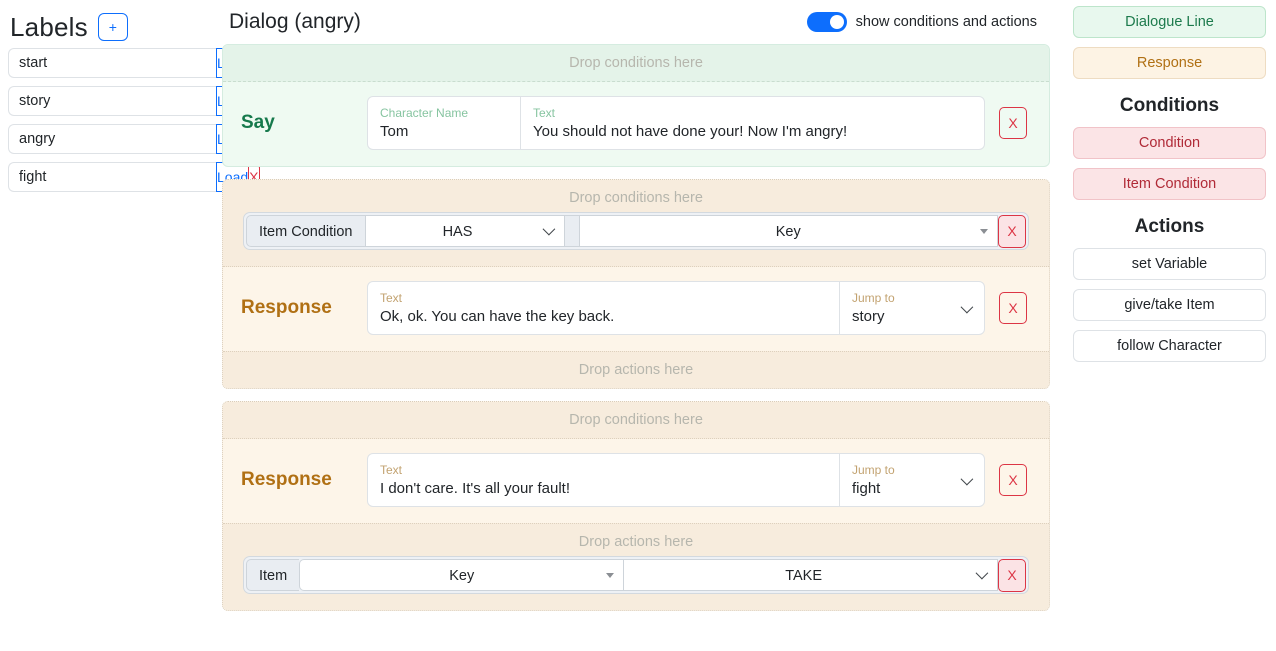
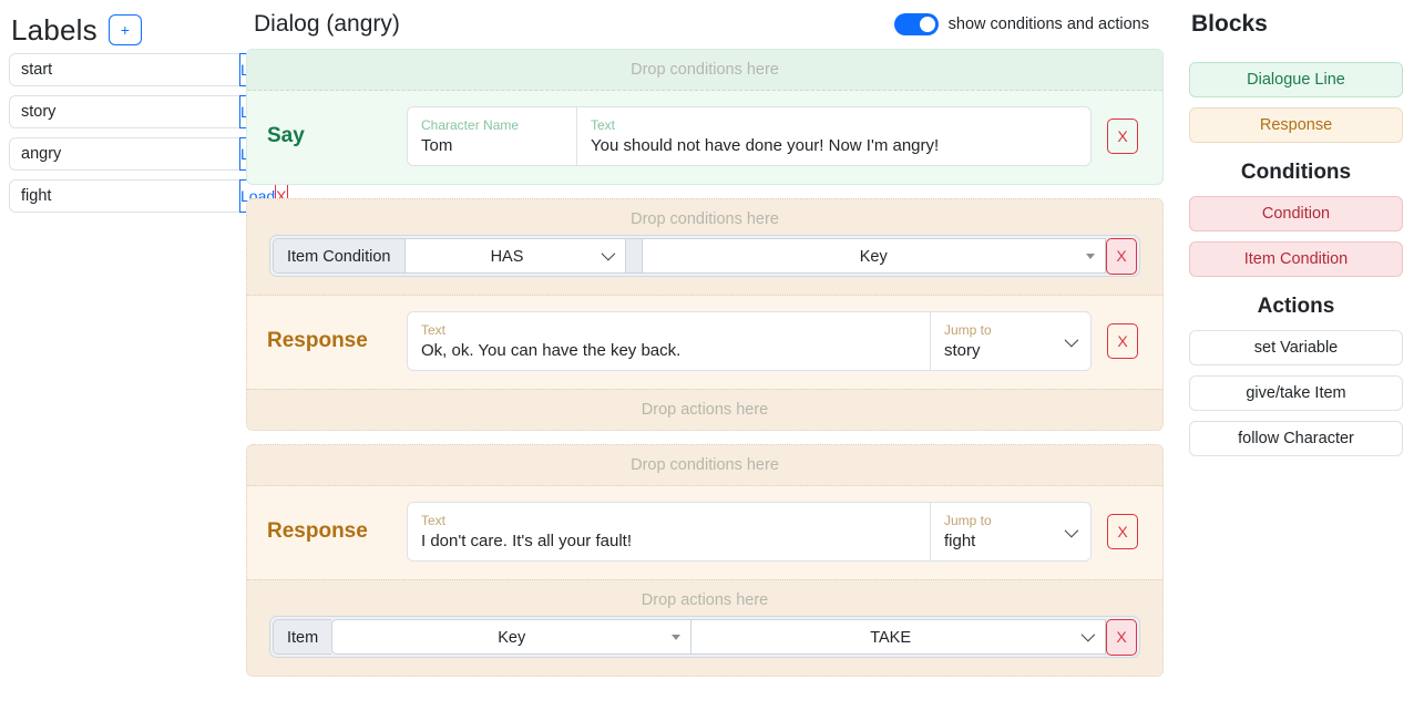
  Labels
  +
  start
  story
  angry
  fight
  Load
  X
  Dialog (angry)
  show conditions and actions
  Drop conditions here
  Say
  Character Name
  Tom
  Text
  You should not have done your! Now I'm angry!
  X
  Drop conditions here
  Item Condition
  HAS
  Key
  X
  Response
  Text
  Ok, ok. You can have the key back.
  Jump to
  story
  X
  Drop actions here
  Drop conditions here
  Response
  Text
  I don't care. It's all your fault!
  Jump to
  fight
  X
  Drop actions here
  Item
  Key
  TAKE
  X
+ Blocks
  Dialogue Line
  Response
  Conditions
  Condition
  Item Condition
  Actions
  set Variable
  give/take Item
  follow Character
